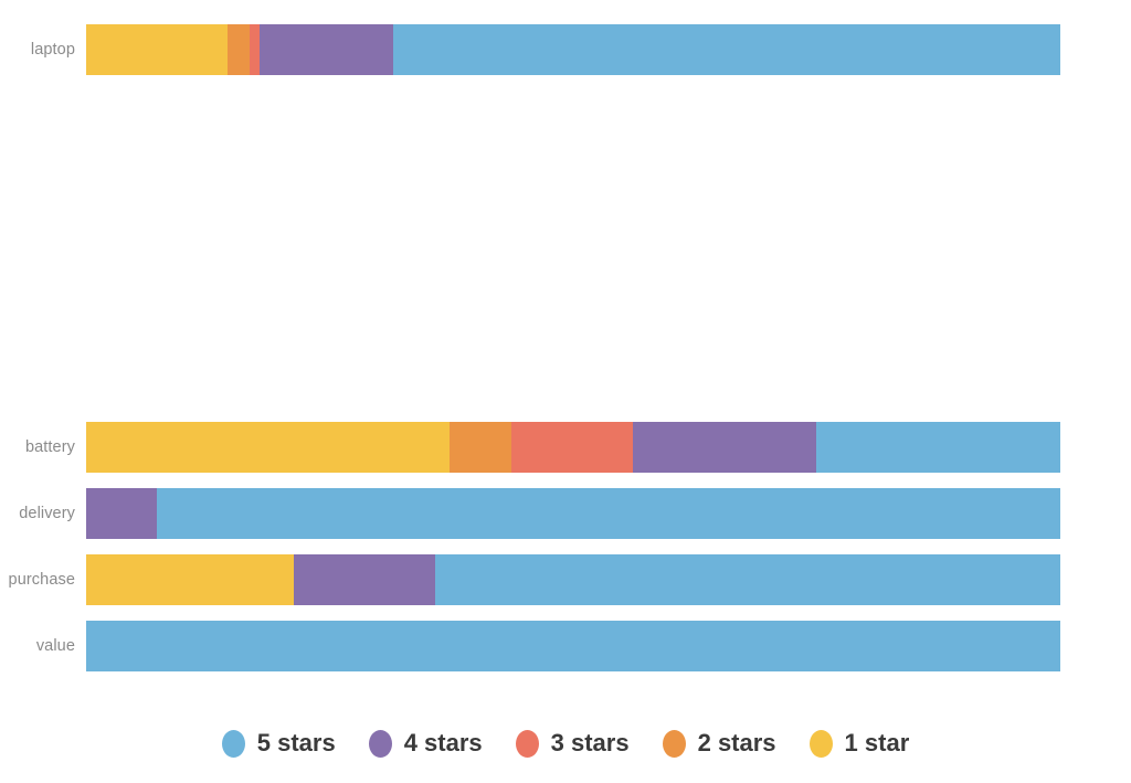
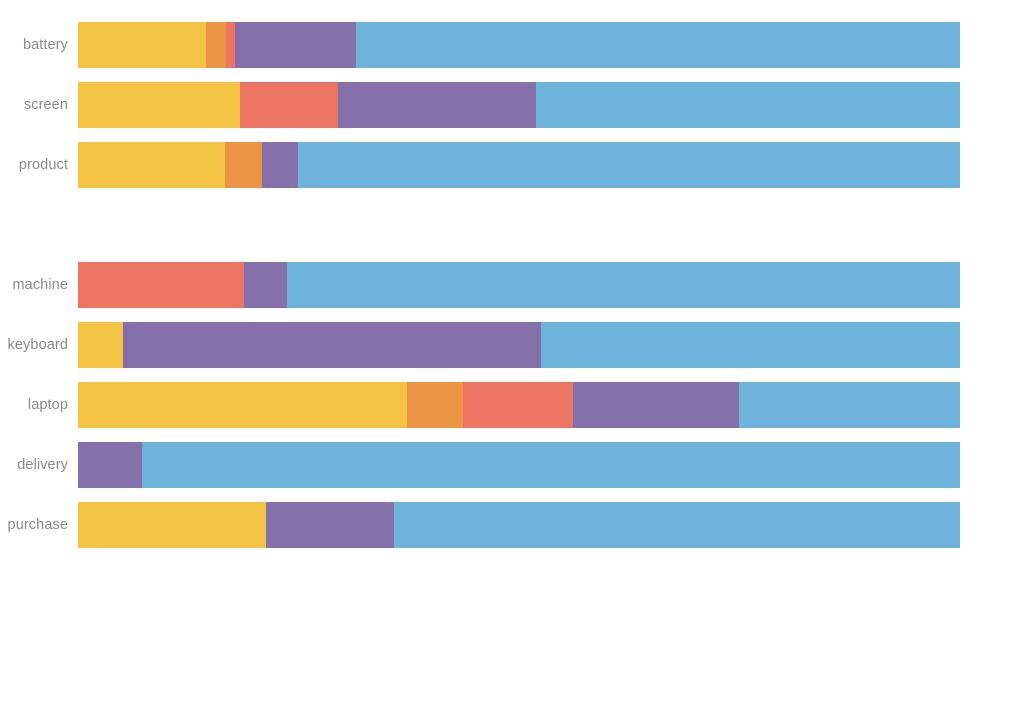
- laptop
+ battery
+ screen
+ product
+ machine
+ keyboard
- battery
+ laptop
  delivery
  purchase
- value
- 5 stars
- 4 stars
- 3 stars
- 2 stars
- 1 star
